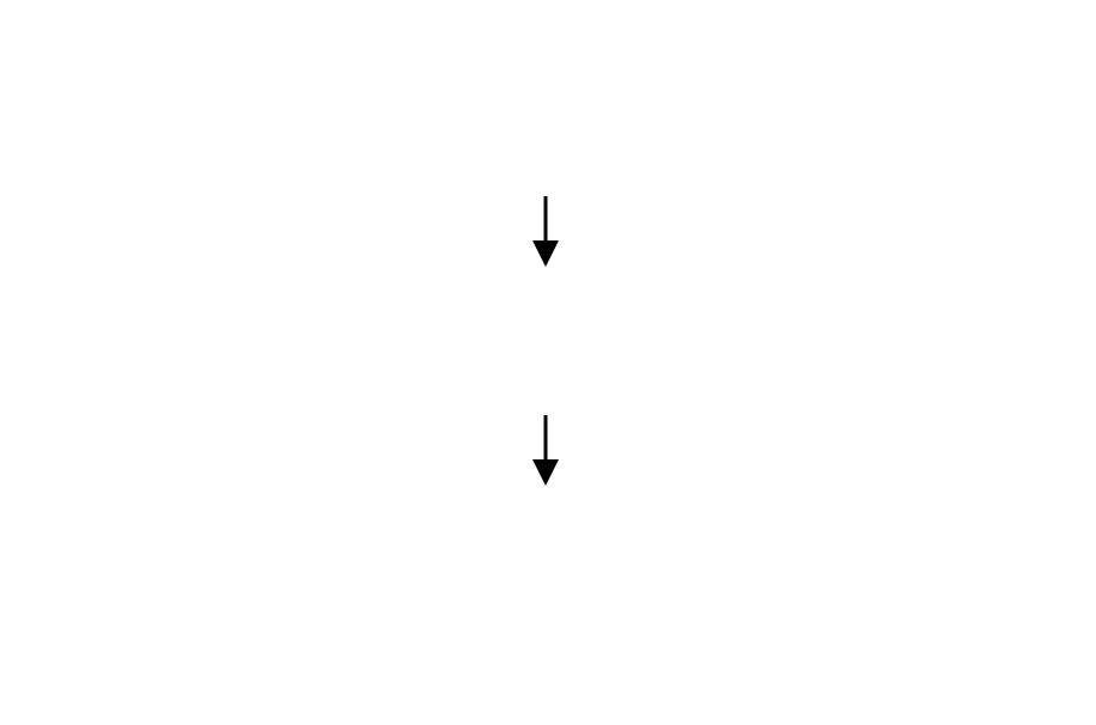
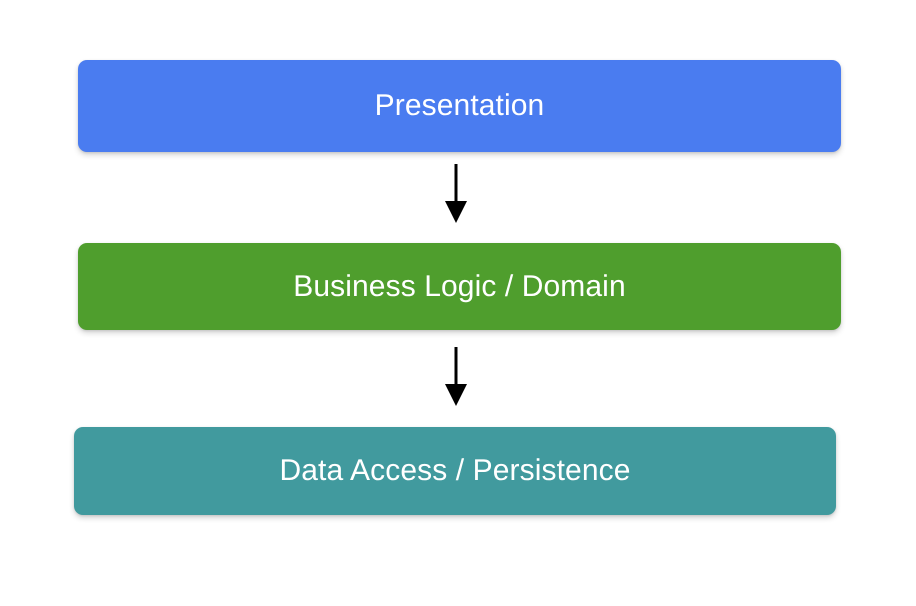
+ Presentation
+ Business Logic / Domain
+ Data Access / Persistence
